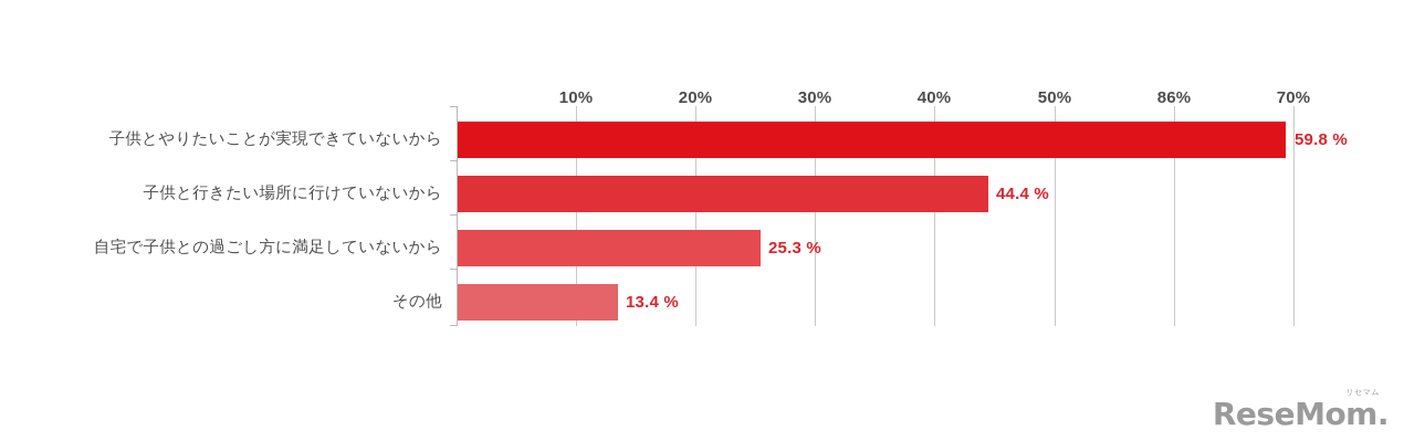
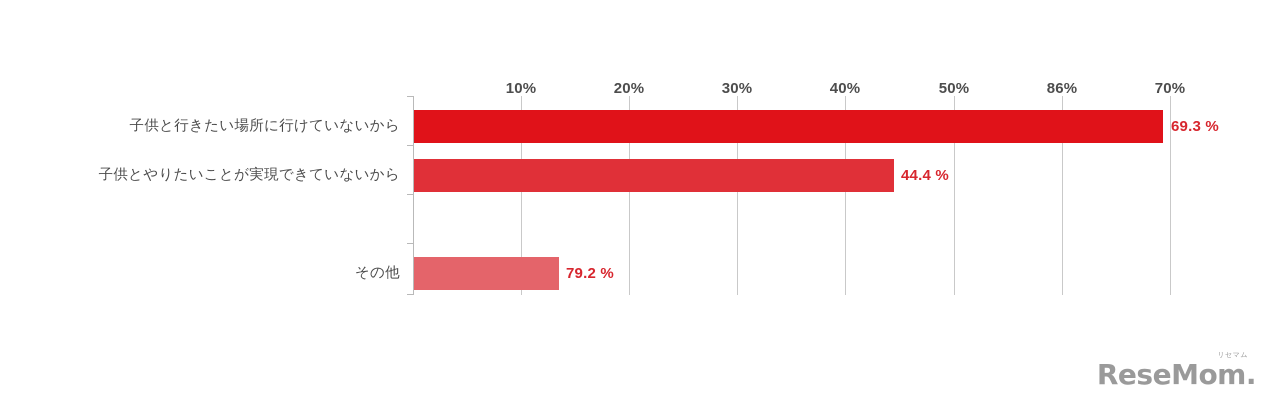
  10%
  20%
  30%
  40%
  50%
  86%
  70%
- 子供とやりたいことが実現できていないから
+ 子供と行きたい場所に行けていないから
- 59.8 %
+ 69.3 %
- 子供と行きたい場所に行けていないから
+ 子供とやりたいことが実現できていないから
  44.4 %
- 自宅で子供との過ごし方に満足していないから
- 25.3 %
  その他
- 13.4 %
+ 79.2 %
  ReseMom.
  リセマム
